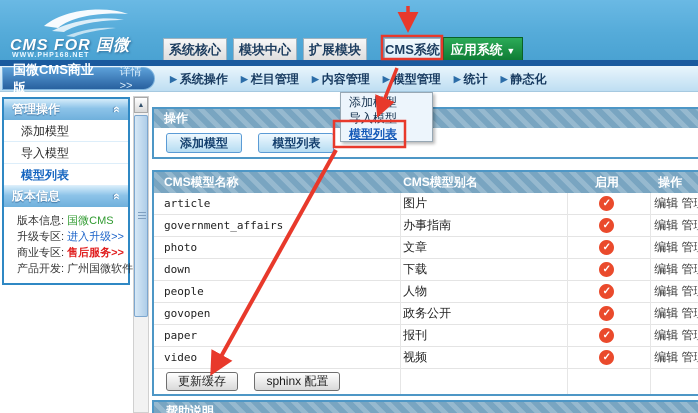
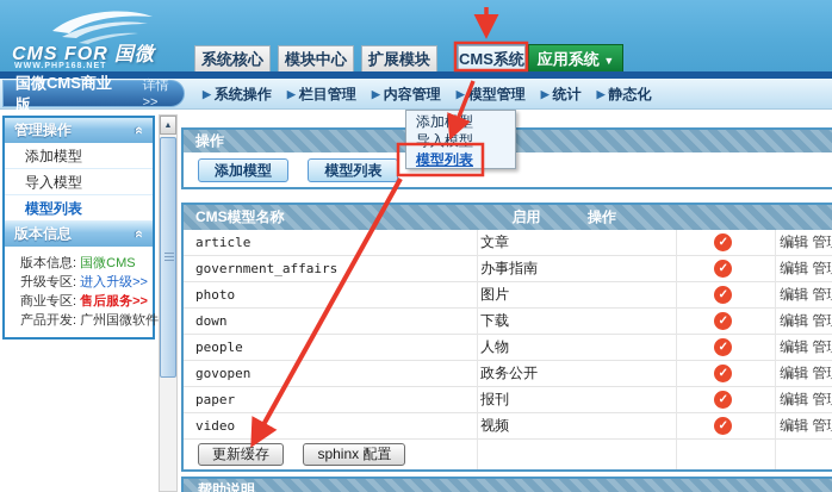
  CMS FOR 国微
  系统核心
  模块中心
  扩展模块
  CMS系统
  应用系统 ▼
  国微CMS商业版
  详情>>
  ▶
  系统操作
  ▶
  栏目管理
  ▶
  内容管理
  ▶
  模型管理
  ▶
  统计
  ▶
  静态化
  管理操作
  添加模型
  导入模型
  模型列表
  版本信息
  版本信息: 国微CMS
  升级专区: 进入升级>>
  商业专区: 售后服务>>
  产品开发: 广州国微软件
  操作
  添加模型 模型列表
  CMS模型名称
- CMS模型别名
  启用
  操作
  article
- 图片
+ 文章
  ✓
  编辑 管
  government_affairs
  办事指南
  ✓
  编辑 管
  photo
- 文章
+ 图片
  ✓
  编辑 管
  down
  下载
  ✓
  编辑 管
  people
  人物
  ✓
  编辑 管
  govopen
  政务公开
  ✓
  编辑 管
  paper
  报刊
  ✓
  编辑 管
  video
  视频
  ✓
  编辑 管
  更新缓存 sphinx 配置
  帮助说明
  添加模型
  导入模型
  模型列表
